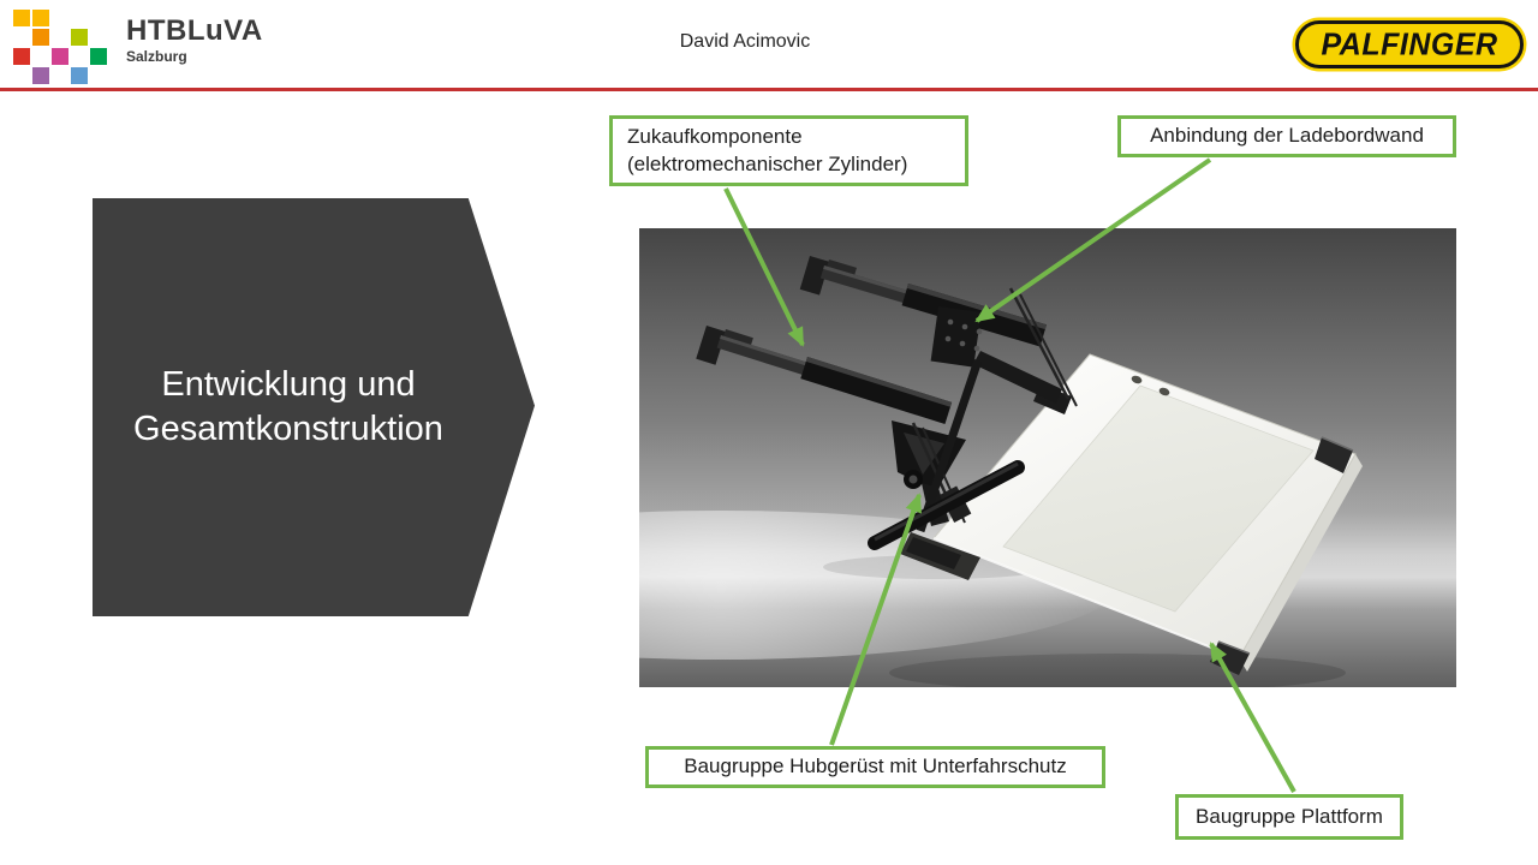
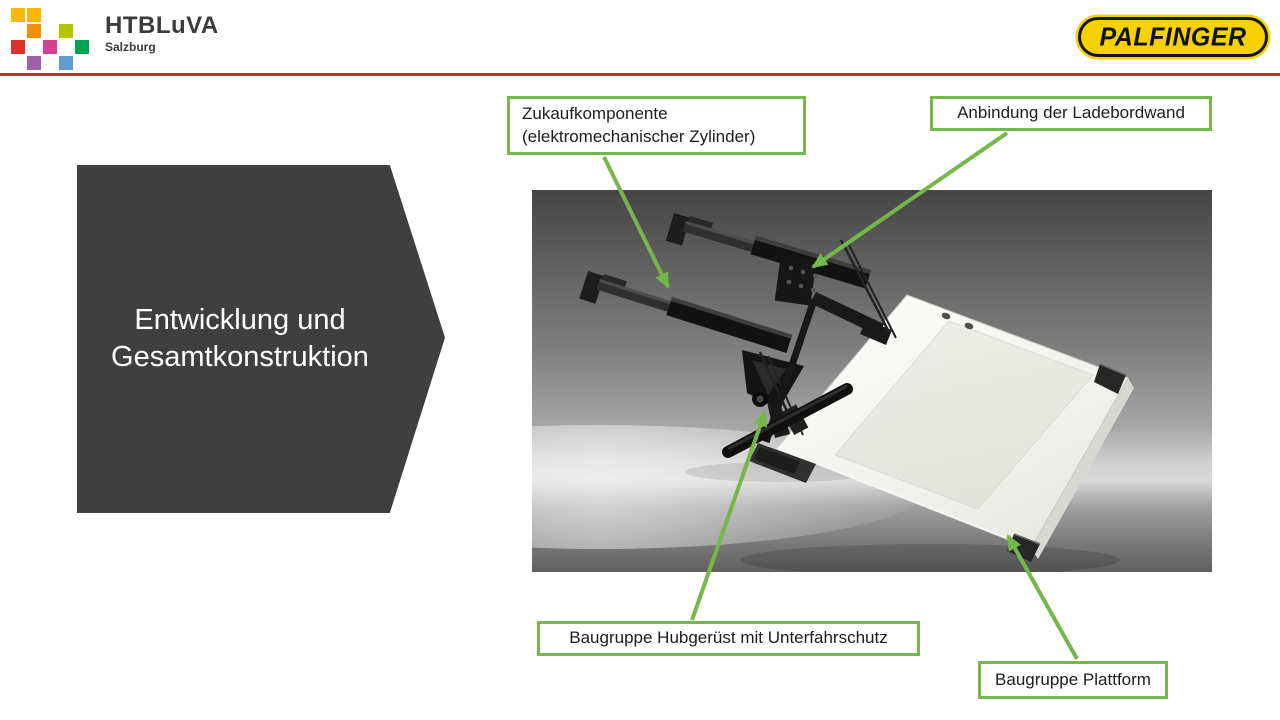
  HTBLuVA
  Salzburg
- David Acimovic
  PALFINGER
  Entwicklung und
  Gesamtkonstruktion
  Zukaufkomponente
  (elektromechanischer Zylinder)
  Anbindung der Ladebordwand
  Baugruppe Hubgerüst mit Unterfahrschutz
  Baugruppe Plattform
